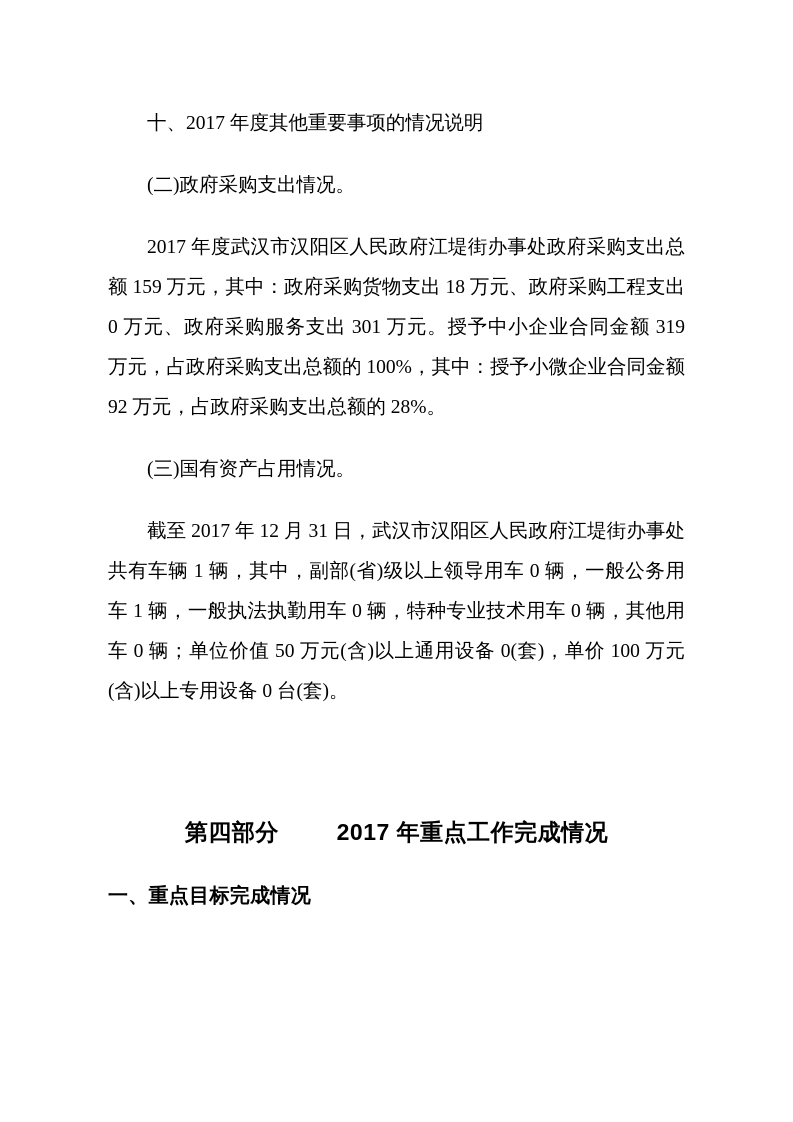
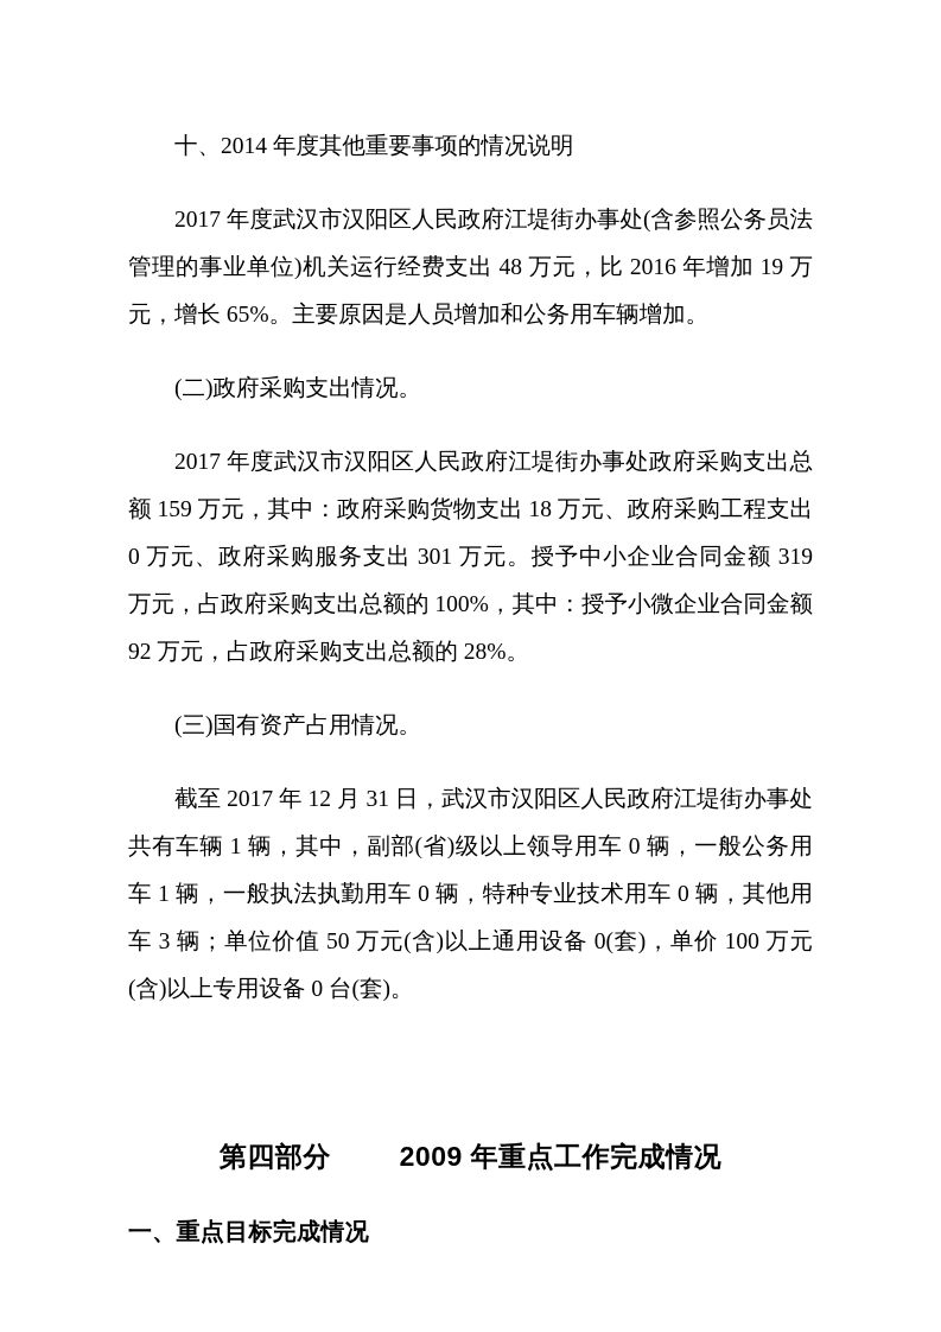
- 十、2017 年度其他重要事项的情况说明
+ 十、2014 年度其他重要事项的情况说明
+ 2017 年度武汉市汉阳区人民政府江堤街办事处(含参照公务员法管理的事业单位)机关运行经费支出 48 万元，比 2016 年增加 19 万元，增长 65%。主要原因是人员增加和公务用车辆增加。
  (二)政府采购支出情况。
  2017 年度武汉市汉阳区人民政府江堤街办事处政府采购支出总额 159 万元，其中：政府采购货物支出 18 万元、政府采购工程支出 0 万元、政府采购服务支出 301 万元。授予中小企业合同金额 319 万元，占政府采购支出总额的 100%，其中：授予小微企业合同金额 92 万元，占政府采购支出总额的 28%。
  (三)国有资产占用情况。
- 截至 2017 年 12 月 31 日，武汉市汉阳区人民政府江堤街办事处共有车辆 1 辆，其中，副部(省)级以上领导用车 0 辆，一般公务用车 1 辆，一般执法执勤用车 0 辆，特种专业技术用车 0 辆，其他用车 0 辆；单位价值 50 万元(含)以上通用设备 0(套)，单价 100 万元(含)以上专用设备 0 台(套)。
+ 截至 2017 年 12 月 31 日，武汉市汉阳区人民政府江堤街办事处共有车辆 1 辆，其中，副部(省)级以上领导用车 0 辆，一般公务用车 1 辆，一般执法执勤用车 0 辆，特种专业技术用车 0 辆，其他用车 3 辆；单位价值 50 万元(含)以上通用设备 0(套)，单价 100 万元(含)以上专用设备 0 台(套)。
- 第四部分 2017 年重点工作完成情况
+ 第四部分 2009 年重点工作完成情况
  一、重点目标完成情况
